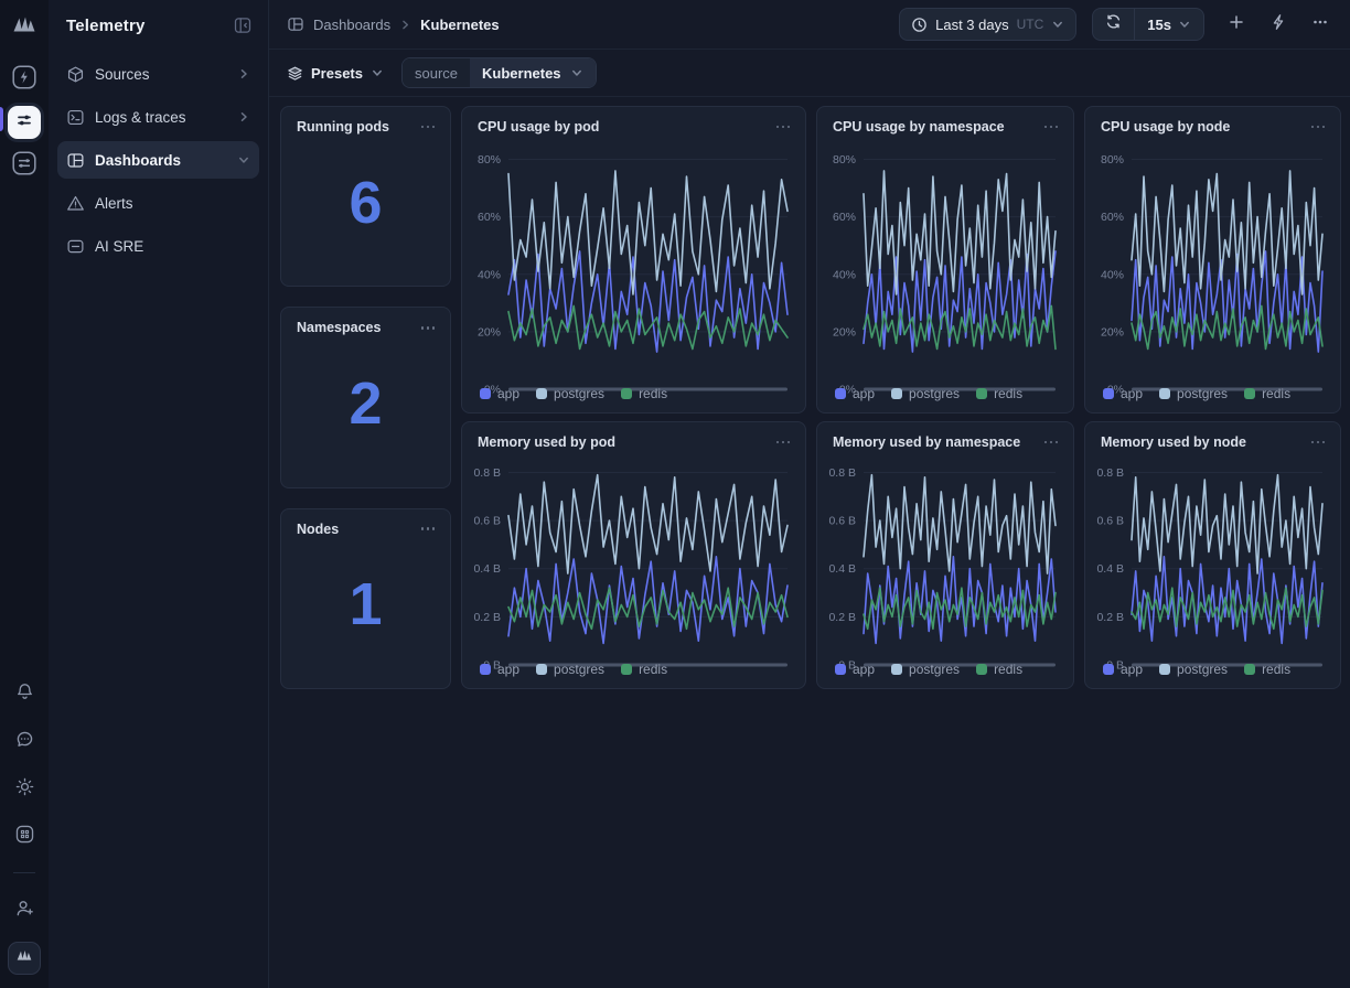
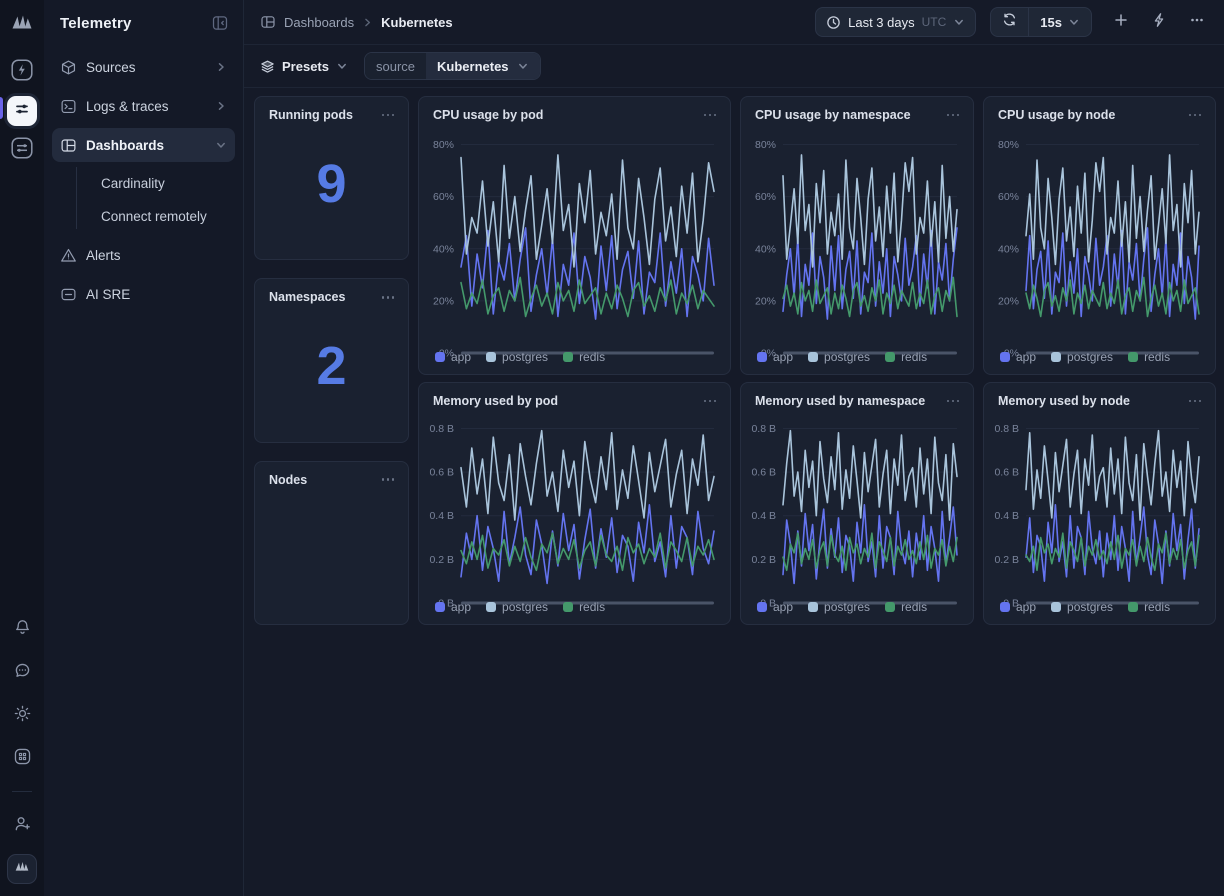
  Telemetry
  Sources
  Logs & traces
  Dashboards
+ Cardinality
+ Connect remotely
  Alerts
  AI SRE
  Dashboards
  Kubernetes
  Last 3 days
  UTC
  15s
  Presets
  source
  Kubernetes
  Running pods
- 6
+ 9
  Namespaces
  2
  Nodes
- 1
  CPU usage by pod
  80%
  60%
  40%
  20%
  app
  postgres
  redis
  CPU usage by namespace
  80%
  60%
  40%
  20%
  app
  postgres
  redis
  CPU usage by node
  80%
  60%
  40%
  20%
  app
  postgres
  redis
  Memory used by pod
  0.8 B
  0.6 B
  0.4 B
  0.2 B
  app
  postgres
  redis
  Memory used by namespace
  0.8 B
  0.6 B
  0.4 B
  0.2 B
  app
  postgres
  redis
  Memory used by node
  0.8 B
  0.6 B
  0.4 B
  0.2 B
  app
  postgres
  redis
